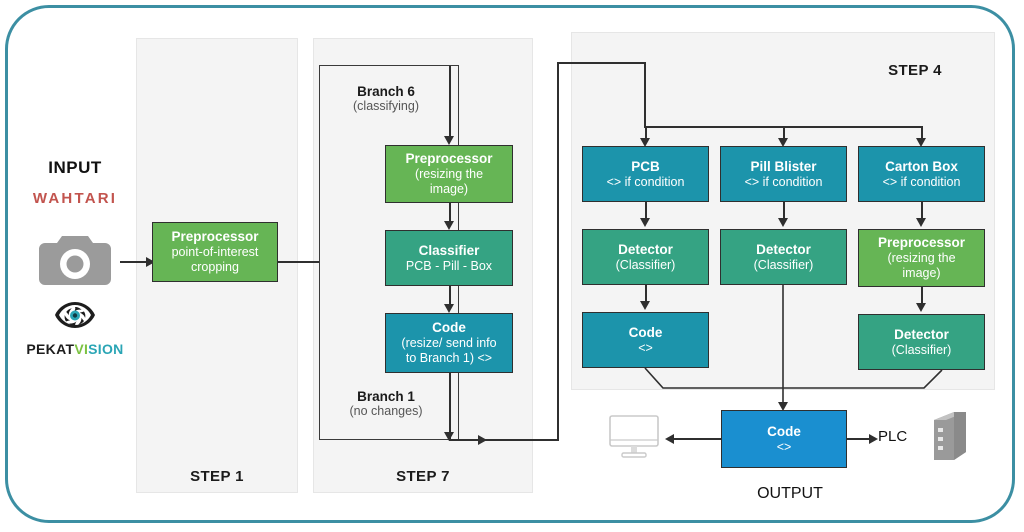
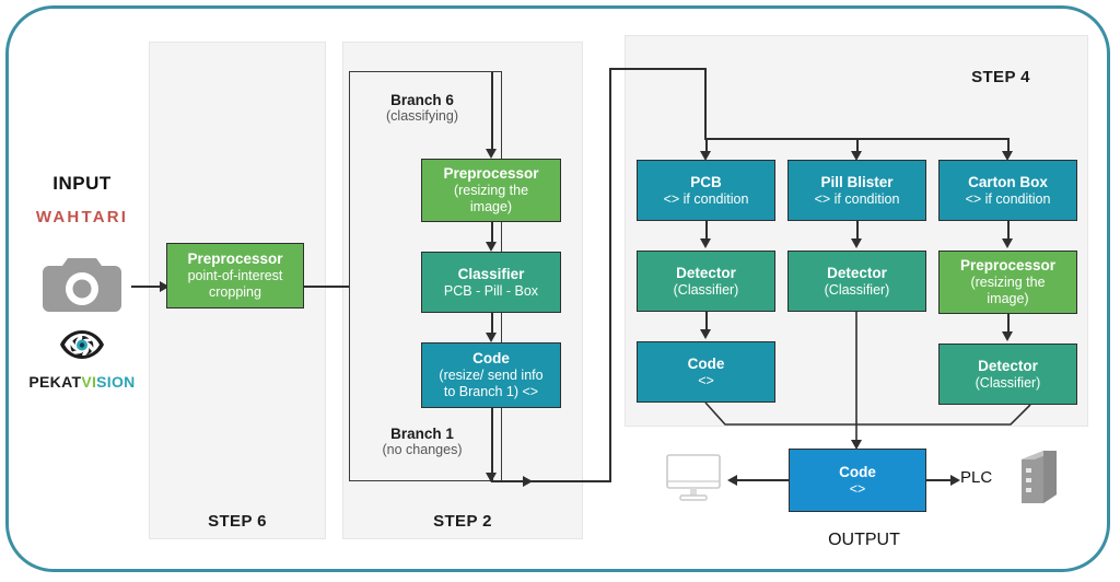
- STEP 1
+ STEP 6
- STEP 7
+ STEP 2
  STEP 4
  INPUT
  WAHTARI
  PEKATVISION
  Preprocessor
  point-of-interest
  cropping
  Branch 6
  (classifying)
  Branch 1
  (no changes)
  Preprocessor
  (resizing the
  image)
  Classifier
  PCB - Pill - Box
  Code
  (resize/ send info
  to Branch 1) <>
  PCB
  <> if condition
  Detector
  (Classifier)
  Code
  <>
  Pill Blister
  <> if condition
  Detector
  (Classifier)
  Carton Box
  <> if condition
  Preprocessor
  (resizing the
  image)
  Detector
  (Classifier)
  Code
  <>
  PLC
  OUTPUT
